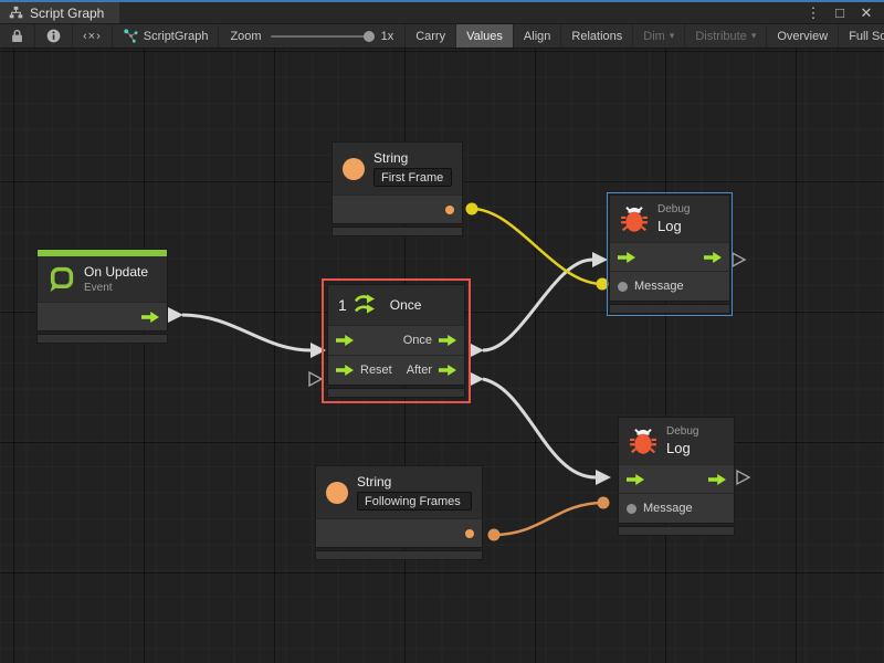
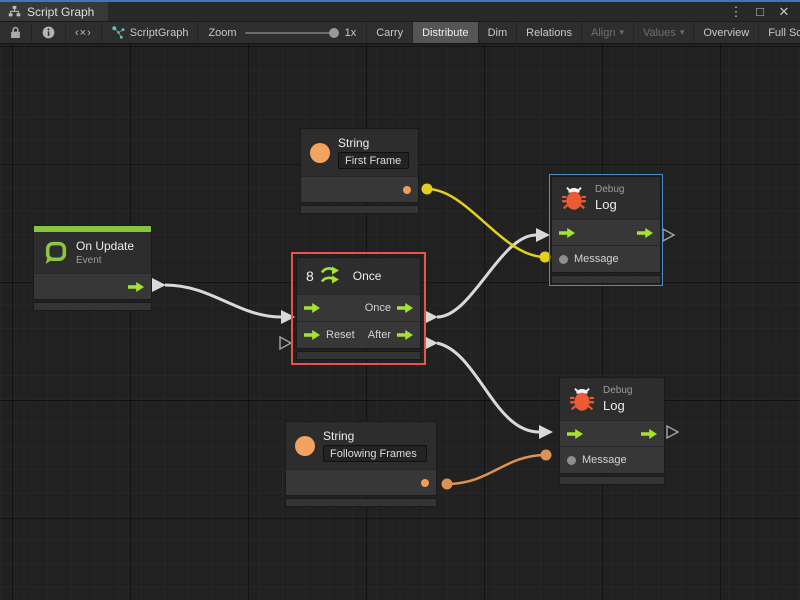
  Script Graph
  ⋮
  □
  ✕
  ‹×›
  ScriptGraph
  Zoom
  1x
  Carry
- Values
+ Distribute
- Align
+ Dim
  Relations
- Dim
+ Align
  ▾
- Distribute
+ Values
  ▾
  Overview
  On Update
  Event
  String
  First Frame
  Debug
  Log
  Message
- 1
+ 8
  Once
  Once
  Reset
  After
  String
  Following Frames
  Debug
  Log
  Message
